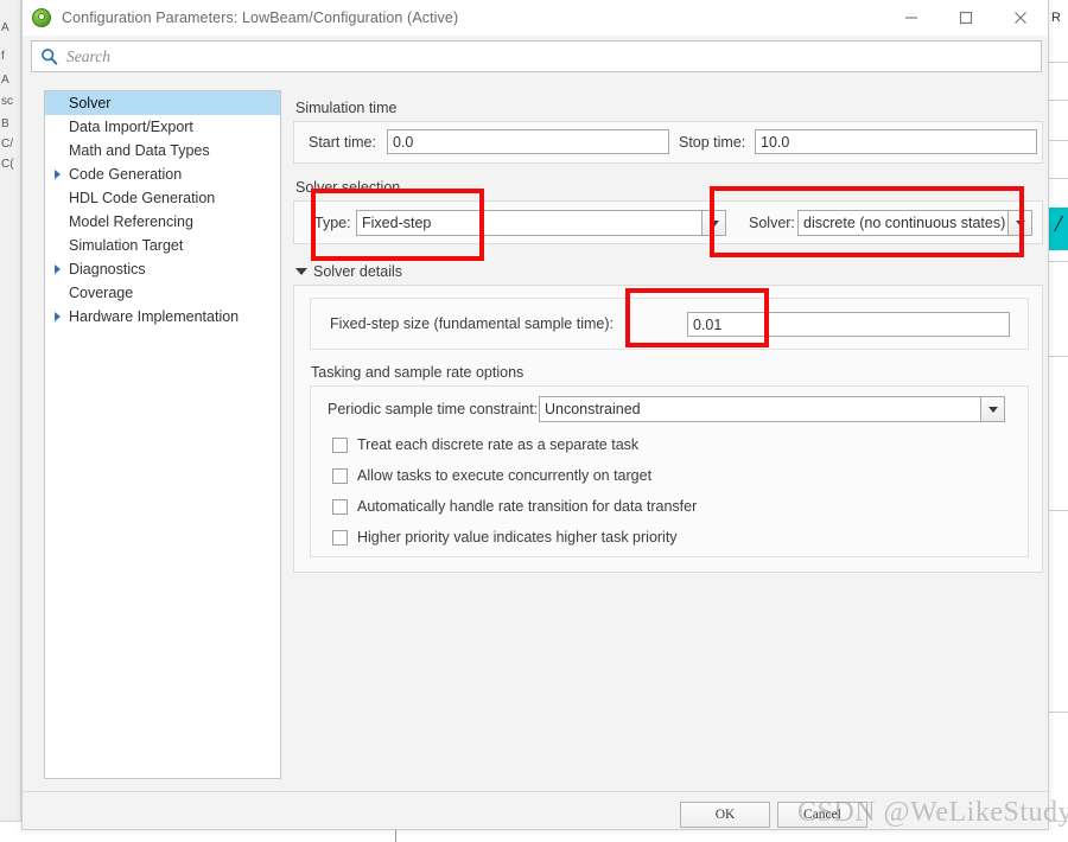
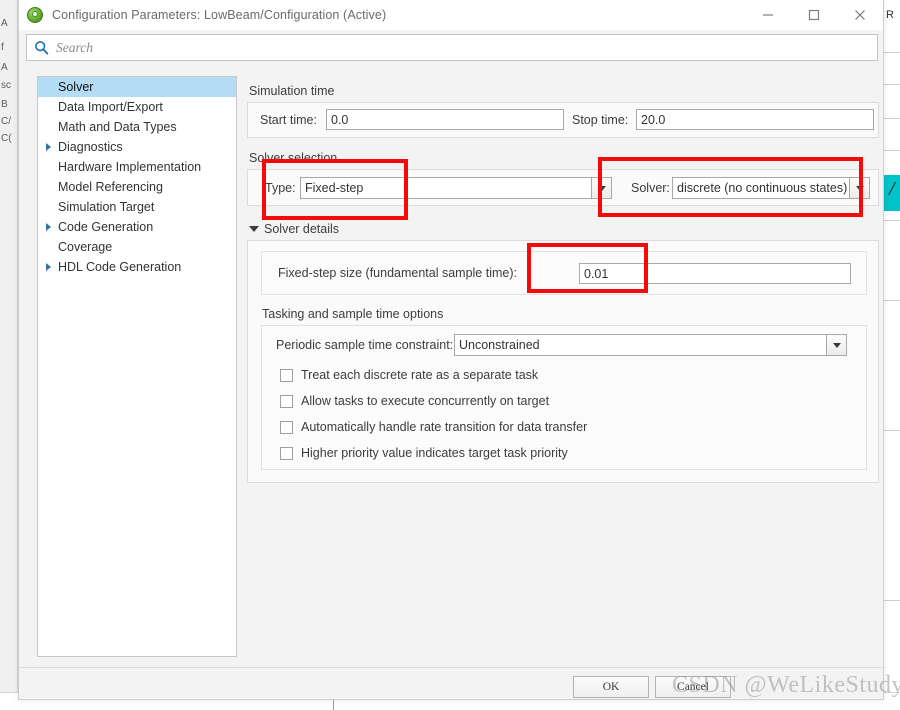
  A
  f
  A
  sc
  B
  C/
  C(
  R
  /
  Configuration Parameters: LowBeam/Configuration (Active)
  Search
  Solver
  Data Import/Export
  Math and Data Types
- Code Generation
+ Diagnostics
- HDL Code Generation
+ Hardware Implementation
  Model Referencing
  Simulation Target
- Diagnostics
+ Code Generation
  Coverage
- Hardware Implementation
+ HDL Code Generation
  Simulation time
  Start time:
  0.0
  Stop time:
- 10.0
+ 20.0
  Solver selection
  Type:
  Fixed-step
  Solver:
  discrete (no continuous states)
  Solver details
  Fixed-step size (fundamental sample time):
  0.01
- Tasking and sample rate options
+ Tasking and sample time options
  Periodic sample time constraint:
  Unconstrained
  Treat each discrete rate as a separate task
  Allow tasks to execute concurrently on target
  Automatically handle rate transition for data transfer
- Higher priority value indicates higher task priority
+ Higher priority value indicates target task priority
  OK
  Cancel
  CSDN @WeLikeStudy
